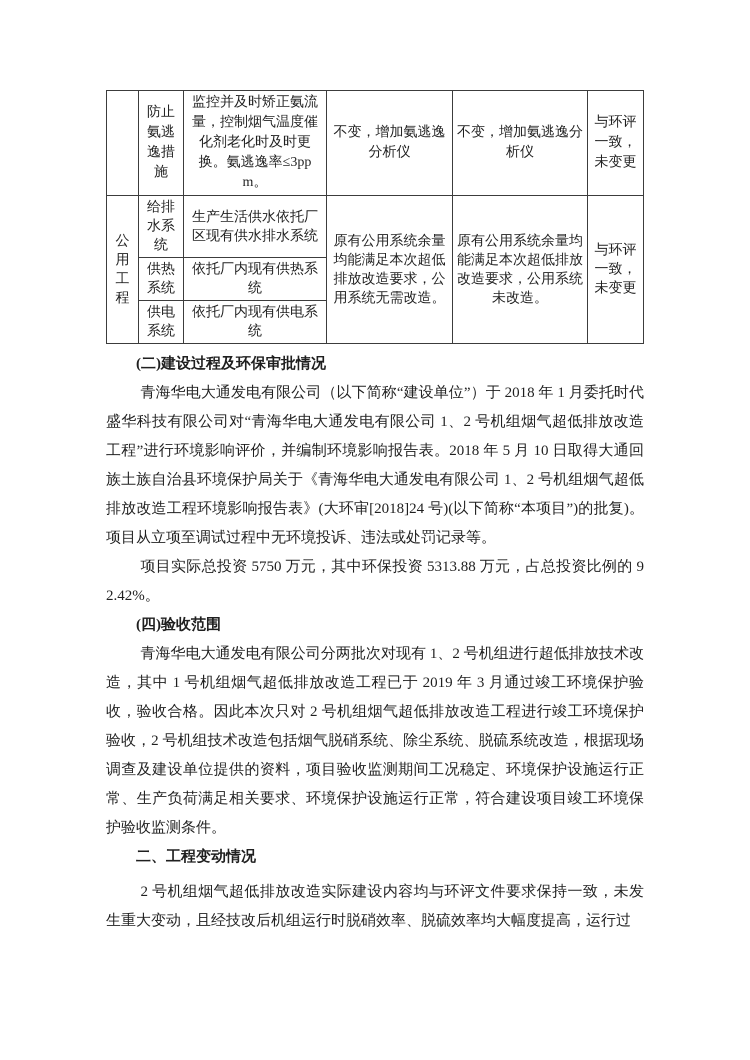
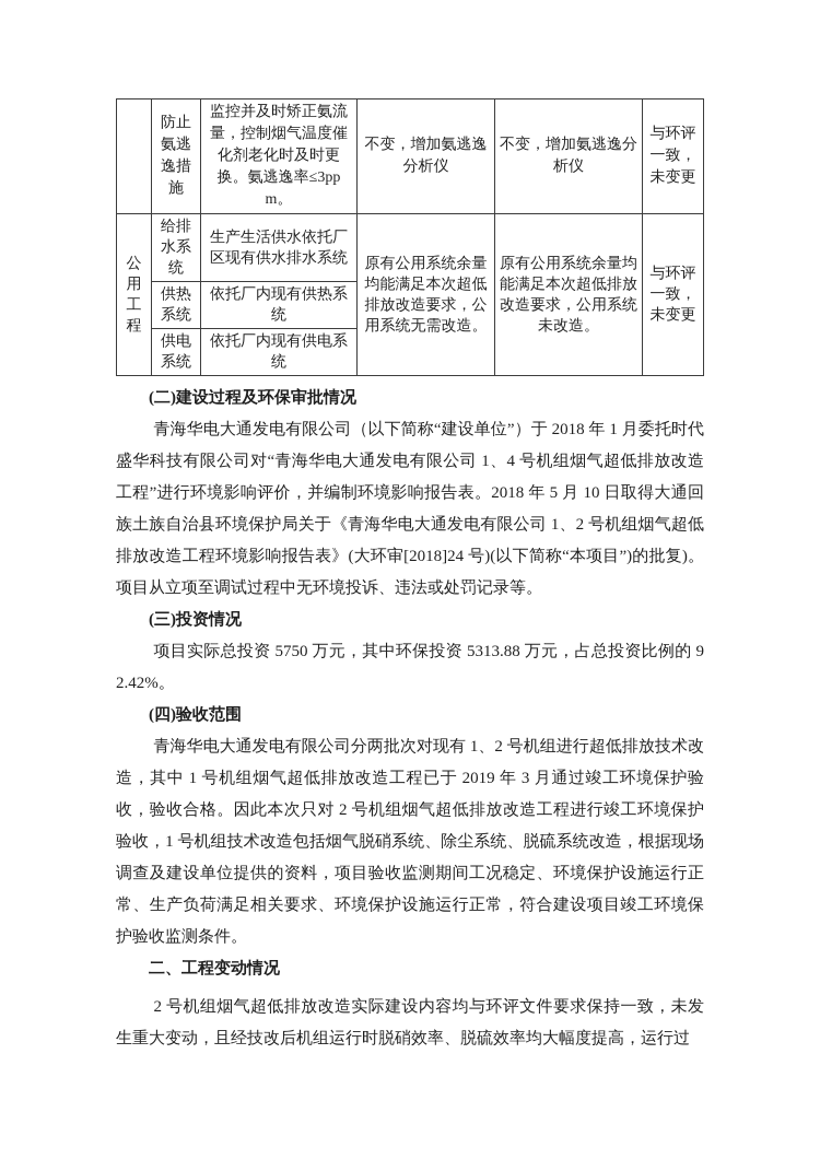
  	防止氨逃逸措施	监控并及时矫正氨流量，控制烟气温度催化剂老化时及时更换。氨逃逸率≤3ppm。	不变，增加氨逃逸分析仪	不变，增加氨逃逸分析仪	与环评一致，未变更
  公用工程	给排水系统	生产生活供水依托厂区现有供水排水系统	原有公用系统余量均能满足本次超低排放改造要求，公用系统无需改造。	原有公用系统余量均能满足本次超低排放改造要求，公用系统未改造。	与环评一致，未变更
  供热系统	依托厂内现有供热系统
  供电系统	依托厂内现有供电系统
  (二)建设过程及环保审批情况
- 青海华电大通发电有限公司（以下简称“建设单位”）于 2018 年 1 月委托时代盛华科技有限公司对“青海华电大通发电有限公司 1、2 号机组烟气超低排放改造工程”进行环境影响评价，并编制环境影响报告表。2018 年 5 月 10 日取得大通回族土族自治县环境保护局关于《青海华电大通发电有限公司 1、2 号机组烟气超低排放改造工程环境影响报告表》(大环审[2018]24 号)(以下简称“本项目”)的批复)。项目从立项至调试过程中无环境投诉、违法或处罚记录等。
+ 青海华电大通发电有限公司（以下简称“建设单位”）于 2018 年 1 月委托时代盛华科技有限公司对“青海华电大通发电有限公司 1、4 号机组烟气超低排放改造工程”进行环境影响评价，并编制环境影响报告表。2018 年 5 月 10 日取得大通回族土族自治县环境保护局关于《青海华电大通发电有限公司 1、2 号机组烟气超低排放改造工程环境影响报告表》(大环审[2018]24 号)(以下简称“本项目”)的批复)。项目从立项至调试过程中无环境投诉、违法或处罚记录等。
+ (三)投资情况
  项目实际总投资 5750 万元，其中环保投资 5313.88 万元，占总投资比例的 92.42%。
  (四)验收范围
- 青海华电大通发电有限公司分两批次对现有 1、2 号机组进行超低排放技术改造，其中 1 号机组烟气超低排放改造工程已于 2019 年 3 月通过竣工环境保护验收，验收合格。因此本次只对 2 号机组烟气超低排放改造工程进行竣工环境保护验收，2 号机组技术改造包括烟气脱硝系统、除尘系统、脱硫系统改造，根据现场调查及建设单位提供的资料，项目验收监测期间工况稳定、环境保护设施运行正常、生产负荷满足相关要求、环境保护设施运行正常，符合建设项目竣工环境保护验收监测条件。
+ 青海华电大通发电有限公司分两批次对现有 1、2 号机组进行超低排放技术改造，其中 1 号机组烟气超低排放改造工程已于 2019 年 3 月通过竣工环境保护验收，验收合格。因此本次只对 2 号机组烟气超低排放改造工程进行竣工环境保护验收，1 号机组技术改造包括烟气脱硝系统、除尘系统、脱硫系统改造，根据现场调查及建设单位提供的资料，项目验收监测期间工况稳定、环境保护设施运行正常、生产负荷满足相关要求、环境保护设施运行正常，符合建设项目竣工环境保护验收监测条件。
  二、工程变动情况
  2 号机组烟气超低排放改造实际建设内容均与环评文件要求保持一致，未发生重大变动，且经技改后机组运行时脱硝效率、脱硫效率均大幅度提高，运行过
